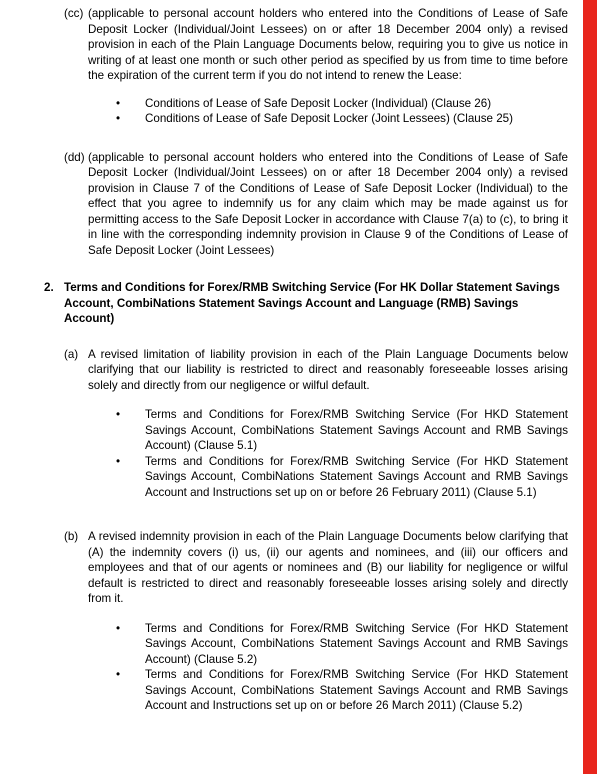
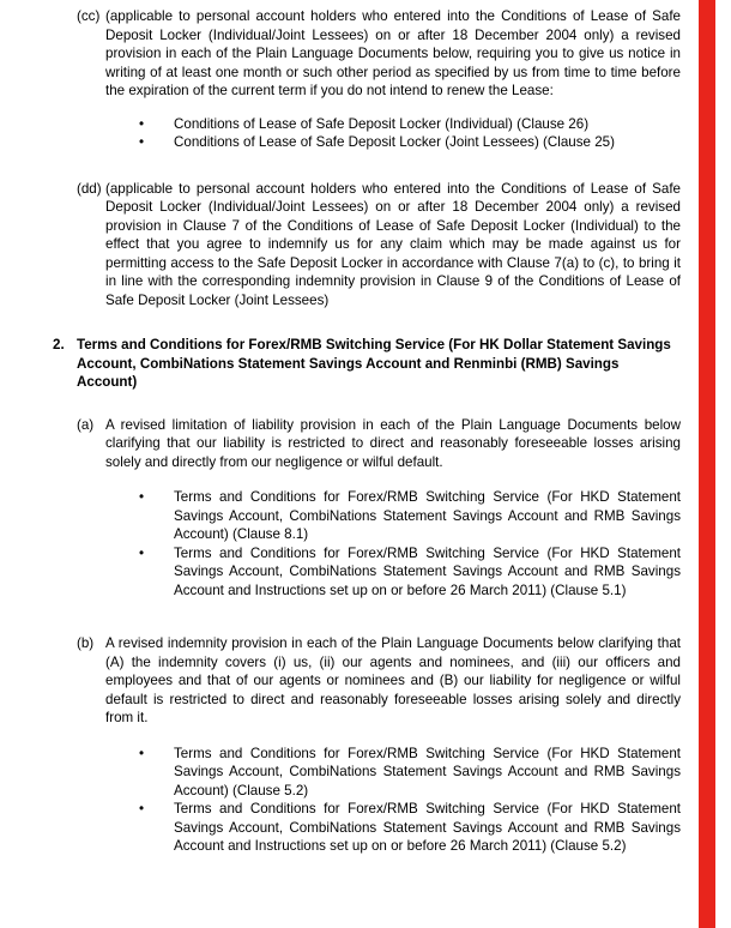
  (cc)
  (applicable to personal account holders who entered into the Conditions of Lease of Safe Deposit Locker (Individual/Joint Lessees) on or after 18 December 2004 only) a revised provision in each of the Plain Language Documents below, requiring you to give us notice in writing of at least one month or such other period as specified by us from time to time before the expiration of the current term if you do not intend to renew the Lease:
  •
  Conditions of Lease of Safe Deposit Locker (Individual) (Clause 26)
  •
  Conditions of Lease of Safe Deposit Locker (Joint Lessees) (Clause 25)
  (dd)
  (applicable to personal account holders who entered into the Conditions of Lease of Safe Deposit Locker (Individual/Joint Lessees) on or after 18 December 2004 only) a revised provision in Clause 7 of the Conditions of Lease of Safe Deposit Locker (Individual) to the effect that you agree to indemnify us for any claim which may be made against us for permitting access to the Safe Deposit Locker in accordance with Clause 7(a) to (c), to bring it in line with the corresponding indemnity provision in Clause 9 of the Conditions of Lease of Safe Deposit Locker (Joint Lessees)
  2.
- Terms and Conditions for Forex/RMB Switching Service (For HK Dollar Statement Savings Account, CombiNations Statement Savings Account and Language (RMB) Savings Account)
+ Terms and Conditions for Forex/RMB Switching Service (For HK Dollar Statement Savings Account, CombiNations Statement Savings Account and Renminbi (RMB) Savings Account)
  (a)
  A revised limitation of liability provision in each of the Plain Language Documents below clarifying that our liability is restricted to direct and reasonably foreseeable losses arising solely and directly from our negligence or wilful default.
  •
- Terms and Conditions for Forex/RMB Switching Service (For HKD Statement Savings Account, CombiNations Statement Savings Account and RMB Savings Account) (Clause 5.1)
+ Terms and Conditions for Forex/RMB Switching Service (For HKD Statement Savings Account, CombiNations Statement Savings Account and RMB Savings Account) (Clause 8.1)
  •
- Terms and Conditions for Forex/RMB Switching Service (For HKD Statement Savings Account, CombiNations Statement Savings Account and RMB Savings Account and Instructions set up on or before 26 February 2011) (Clause 5.1)
+ Terms and Conditions for Forex/RMB Switching Service (For HKD Statement Savings Account, CombiNations Statement Savings Account and RMB Savings Account and Instructions set up on or before 26 March 2011) (Clause 5.1)
  (b)
  A revised indemnity provision in each of the Plain Language Documents below clarifying that (A) the indemnity covers (i) us, (ii) our agents and nominees, and (iii) our officers and employees and that of our agents or nominees and (B) our liability for negligence or wilful default is restricted to direct and reasonably foreseeable losses arising solely and directly from it.
  •
  Terms and Conditions for Forex/RMB Switching Service (For HKD Statement Savings Account, CombiNations Statement Savings Account and RMB Savings Account) (Clause 5.2)
  •
  Terms and Conditions for Forex/RMB Switching Service (For HKD Statement Savings Account, CombiNations Statement Savings Account and RMB Savings Account and Instructions set up on or before 26 March 2011) (Clause 5.2)
